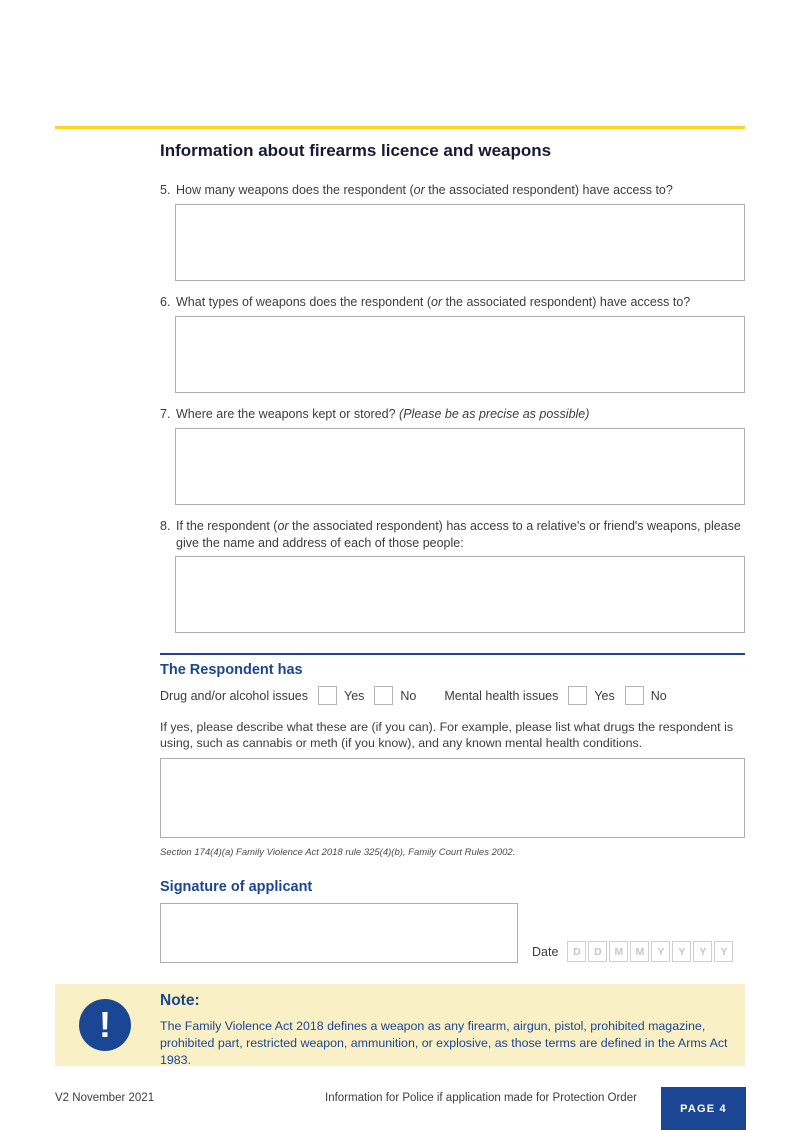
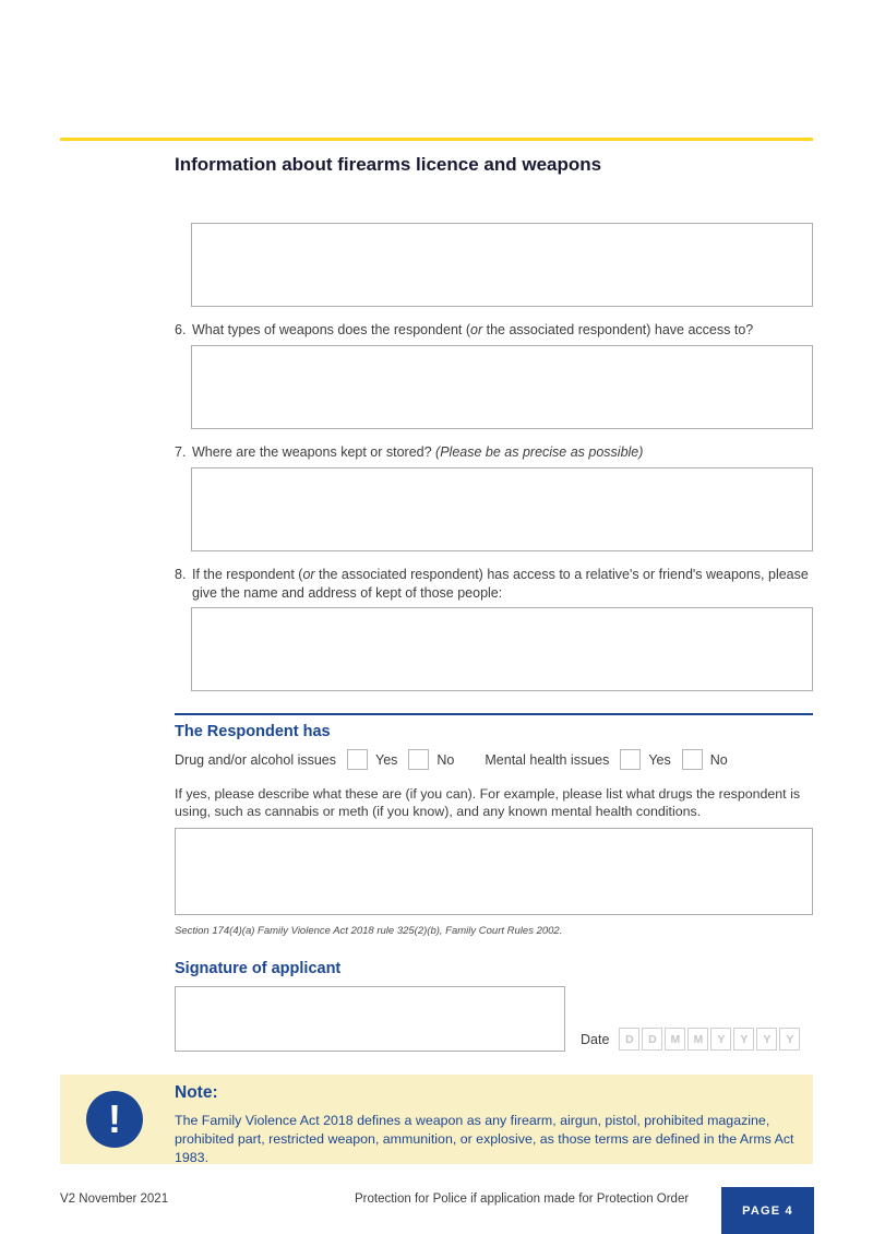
  Information about firearms licence and weapons
- 5.
- How many weapons does the respondent (or the associated respondent) have access to?
  6.
  What types of weapons does the respondent (or the associated respondent) have access to?
  7.
  Where are the weapons kept or stored? (Please be as precise as possible)
  8.
- If the respondent (or the associated respondent) has access to a relative's or friend's weapons, please give the name and address of each of those people:
+ If the respondent (or the associated respondent) has access to a relative's or friend's weapons, please give the name and address of kept of those people:
  The Respondent has
  Drug and/or alcohol issues
  Yes
  No
  Mental health issues
  Yes
  No
  If yes, please describe what these are (if you can). For example, please list what drugs the respondent is using, such as cannabis or meth (if you know), and any known mental health conditions.
- Section 174(4)(a) Family Violence Act 2018 rule 325(4)(b), Family Court Rules 2002.
+ Section 174(4)(a) Family Violence Act 2018 rule 325(2)(b), Family Court Rules 2002.
  Signature of applicant
  Date
  D
  D
  M
  M
  Y
  Y
  Y
  Y
  !
  Note:
  The Family Violence Act 2018 defines a weapon as any firearm, airgun, pistol, prohibited magazine, prohibited part, restricted weapon, ammunition, or explosive, as those terms are defined in the Arms Act 1983.
  V2 November 2021
- Information for Police if application made for Protection Order
+ Protection for Police if application made for Protection Order
  PAGE 4
